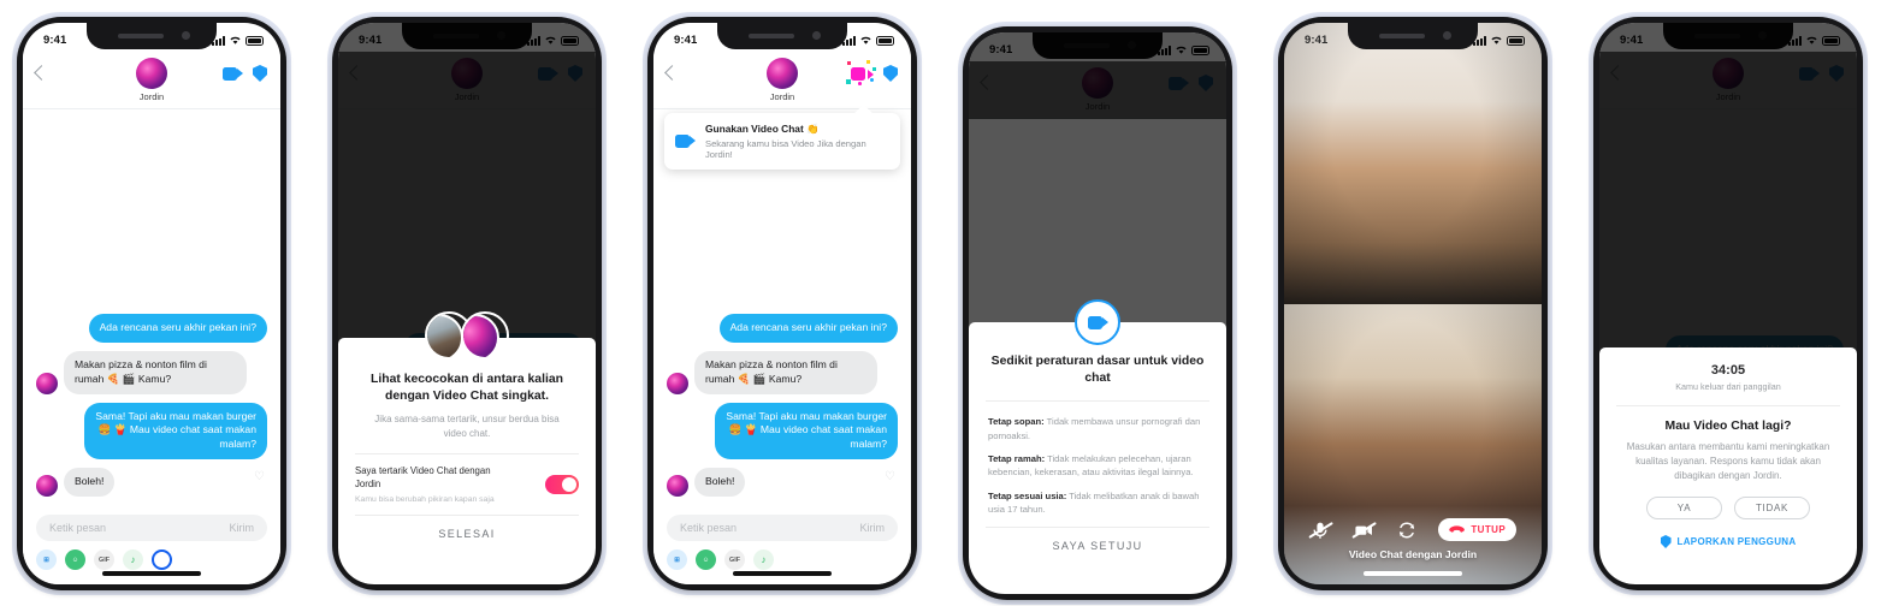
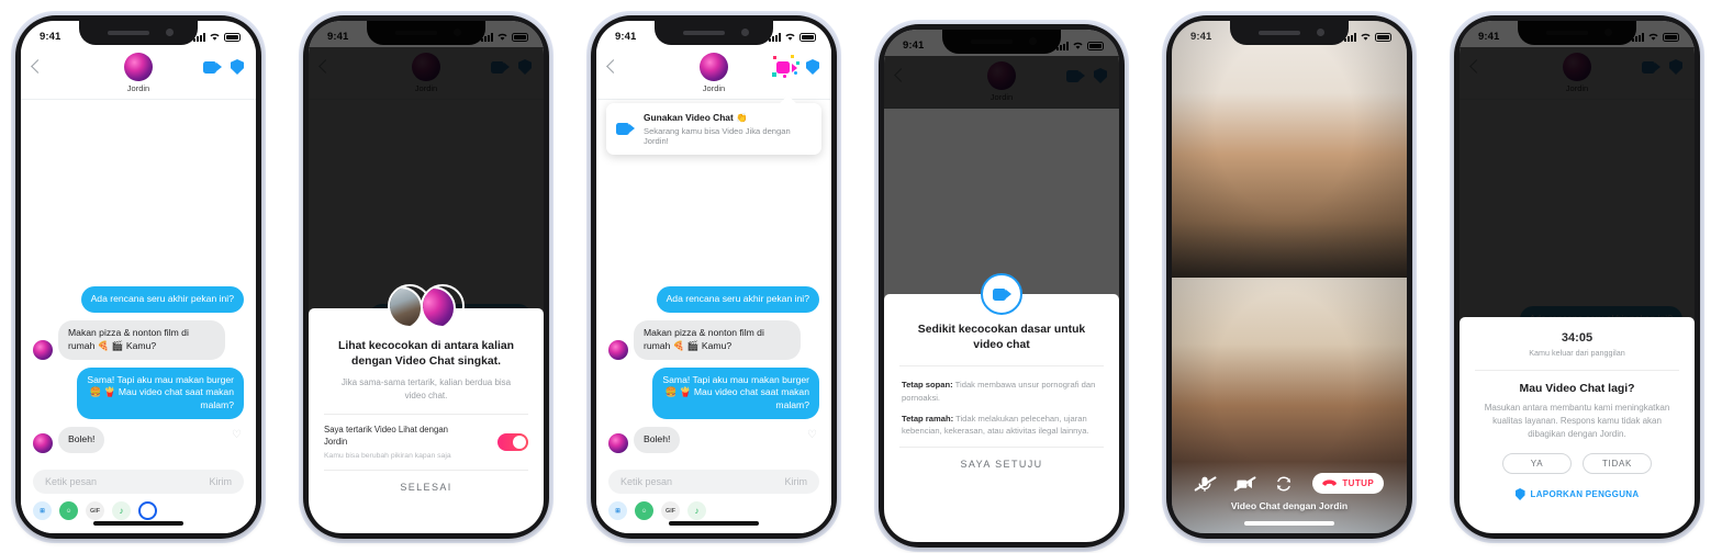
  9:41
  Jordin
  Ada rencana seru akhir pekan ini?
  Makan pizza & nonton film di rumah 🍕 🎬 Kamu?
  Sama! Tapi aku mau makan burger 🍔 🍟 Mau video chat saat makan malam?
  Boleh!
  Ketik pesan
  Kirim
  ♪
  9:41
  Lihat kecocokan di antara kalian dengan Video Chat singkat.
- Jika sama-sama tertarik, unsur berdua bisa video chat.
+ Jika sama-sama tertarik, kalian berdua bisa video chat.
- Saya tertarik Video Chat dengan Jordin
+ Saya tertarik Video Lihat dengan Jordin
  SELESAI
  9:41
  Jordin
  Gunakan Video Chat 👏
  Sekarang kamu bisa Video Jika dengan Jordin!
  Ada rencana seru akhir pekan ini?
  Makan pizza & nonton film di rumah 🍕 🎬 Kamu?
  Sama! Tapi aku mau makan burger 🍔 🍟 Mau video chat saat makan malam?
  Boleh!
  Ketik pesan
  Kirim
  ♪
  9:41
- Sedikit peraturan dasar untuk video chat
+ Sedikit kecocokan dasar untuk video chat
  Tetap sopan: Tidak membawa unsur pornografi dan pornoaksi.
  Tetap ramah: Tidak melakukan pelecehan, ujaran kebencian, kekerasan, atau aktivitas ilegal lainnya.
- Tetap sesuai usia: Tidak melibatkan anak di bawah usia 17 tahun.
  SAYA SETUJU
  9:41
  TUTUP
  Video Chat dengan Jordin
  9:41
  34:05
  Kamu keluar dari panggilan
  Mau Video Chat lagi?
  Masukan antara membantu kami meningkatkan kualitas layanan. Respons kamu tidak akan dibagikan dengan Jordin.
  YA
  TIDAK
  LAPORKAN PENGGUNA
